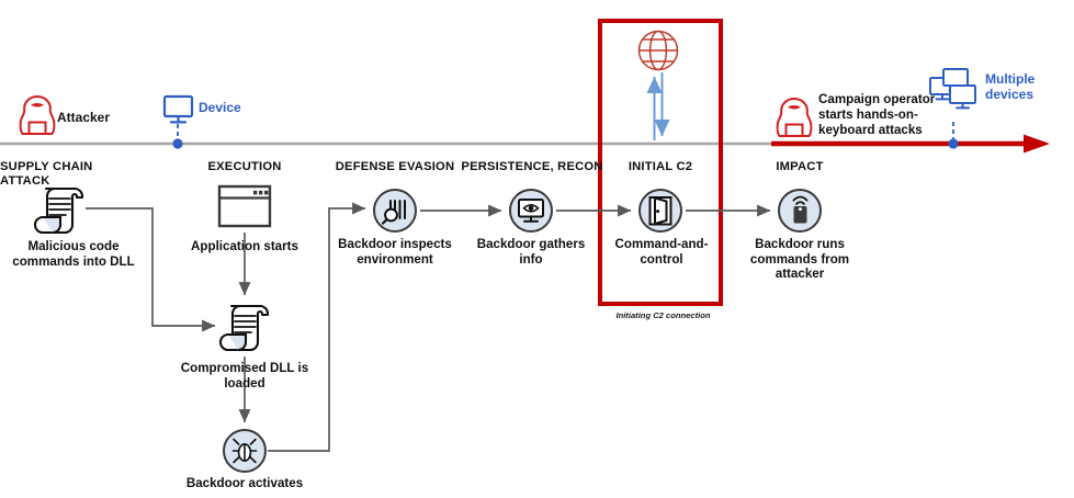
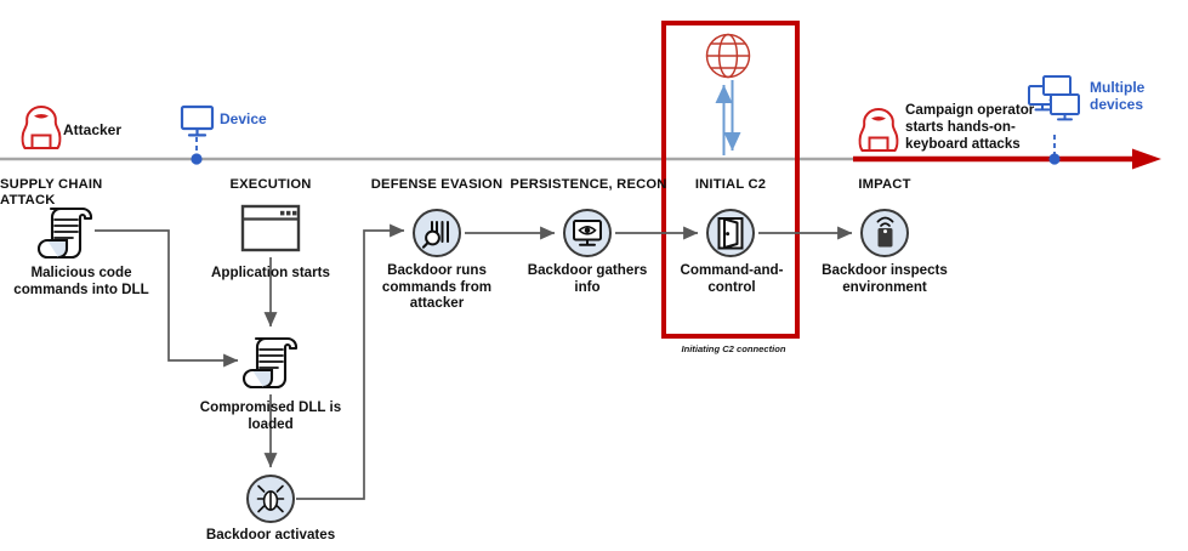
  Attacker
  Device
  Campaign operator starts hands-on-keyboard attacks
  Multiple devices
  SUPPLY CHAIN ATTACK
  EXECUTION
  DEFENSE EVASION
  PERSISTENCE, RECON
  INITIAL C2
  IMPACT
  Malicious code commands into DLL
  Application starts
  Compromised DLL is loaded
  Backdoor activates
- Backdoor inspects environment
+ Backdoor runs commands from attacker
  Backdoor gathers info
  Command-and-control
- Backdoor runs commands from attacker
+ Backdoor inspects environment
  Initiating C2 connection
